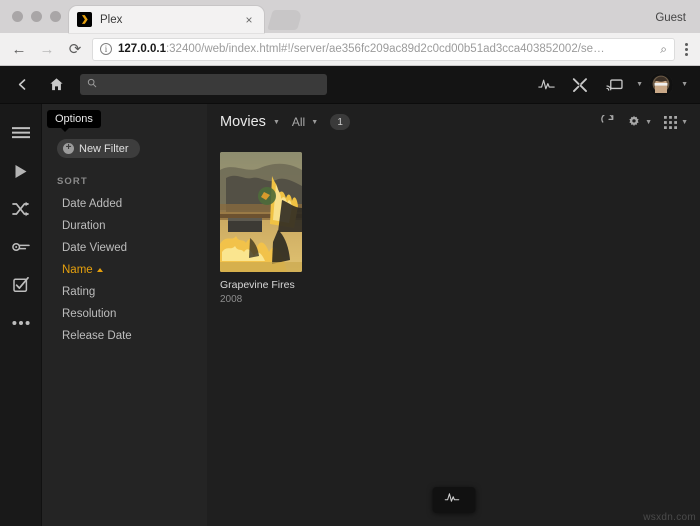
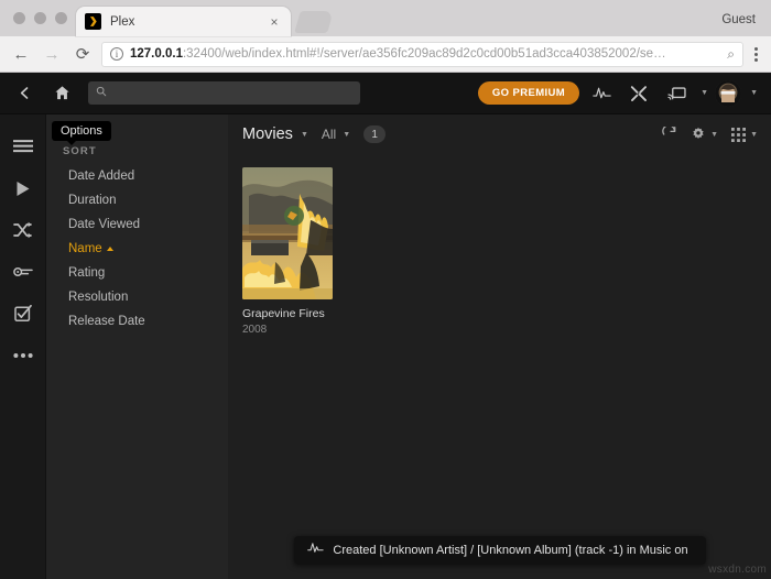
  Plex
  ×
  Guest
  ←
  →
  ⟳
  i
  127.0.0.1:32400/web/index.html#!/server/ae356fc209ac89d2c0cd00b51ad3cca403852002/se…
  ⌕
+ GO PREMIUM
  Options
- +
- New Filter
  SORT
  Date Added
  Duration
  Date Viewed
  Name
  Rating
  Resolution
  Release Date
  Movies
  All
  1
  Grapevine Fires
  2008
+ Created [Unknown Artist] / [Unknown Album] (track -1) in Music on
  wsxdn.com
